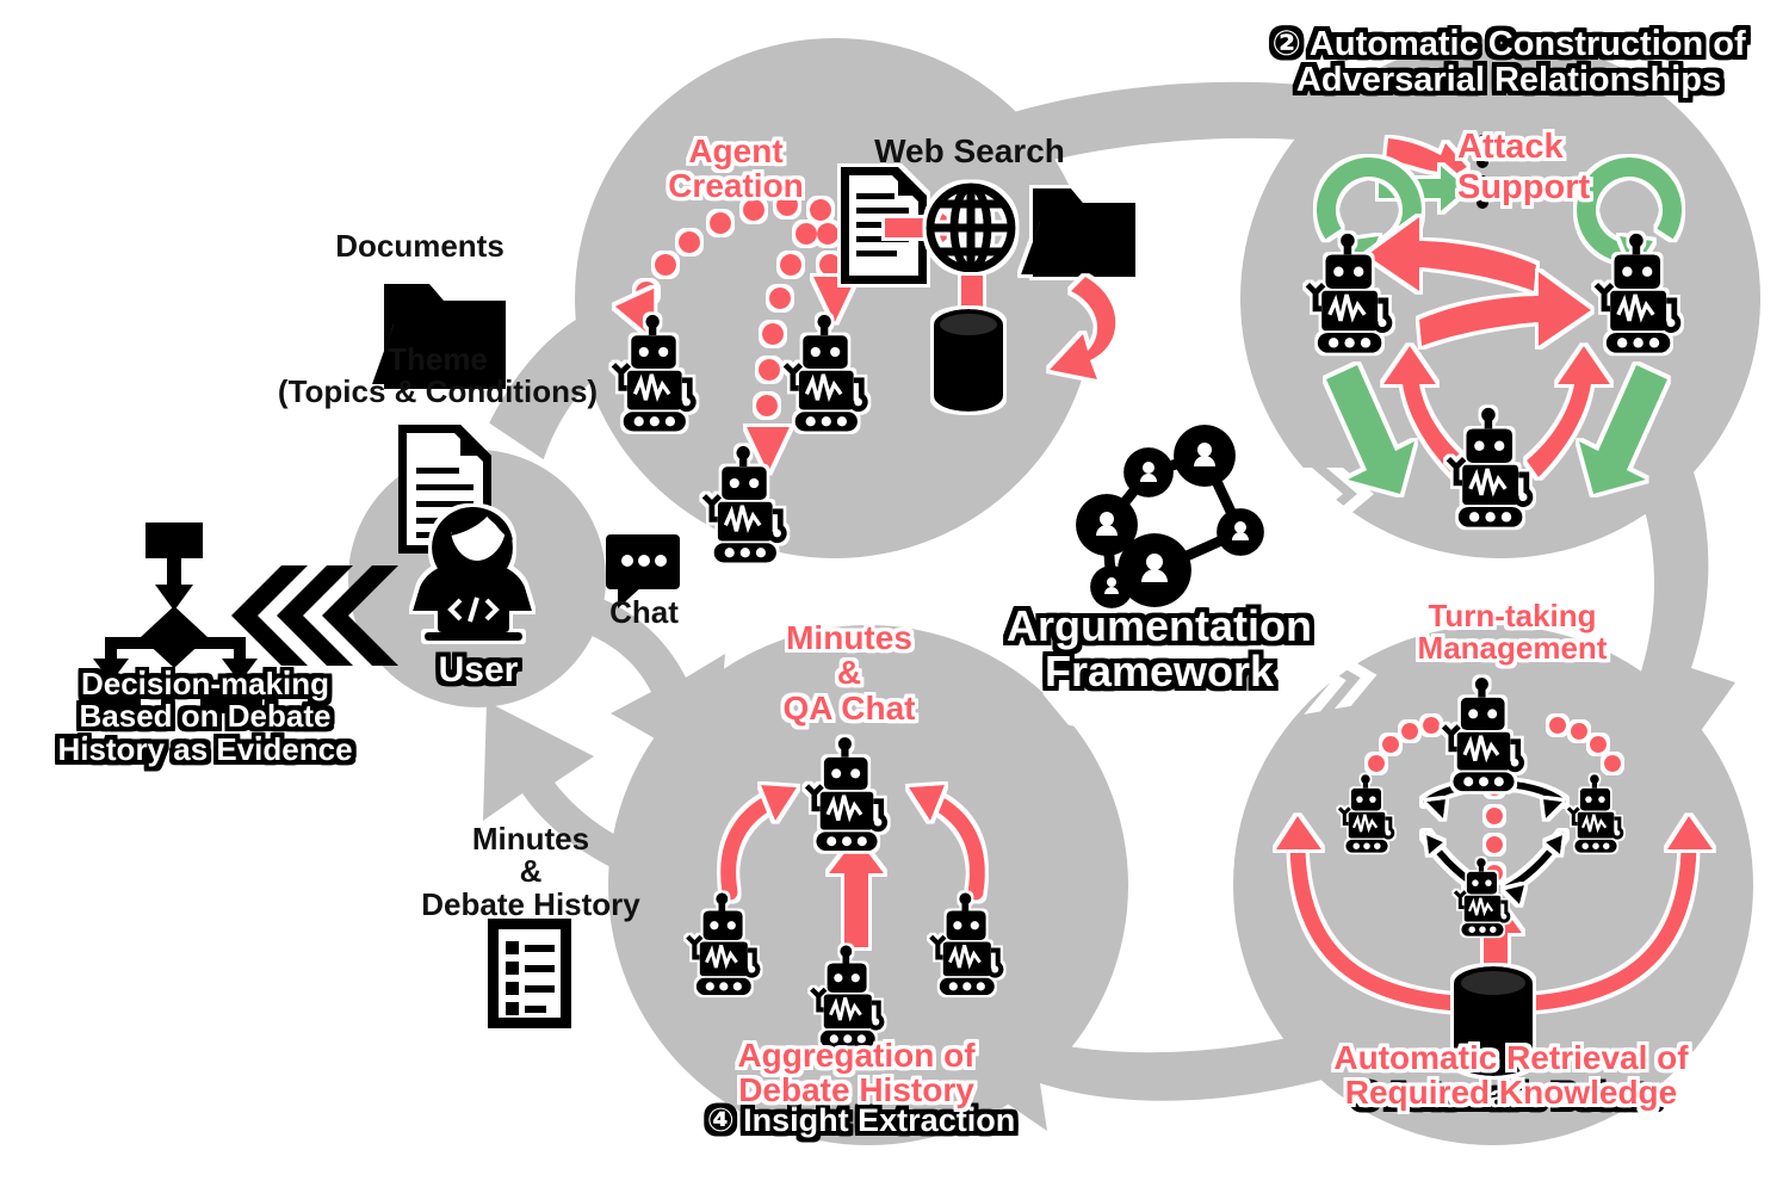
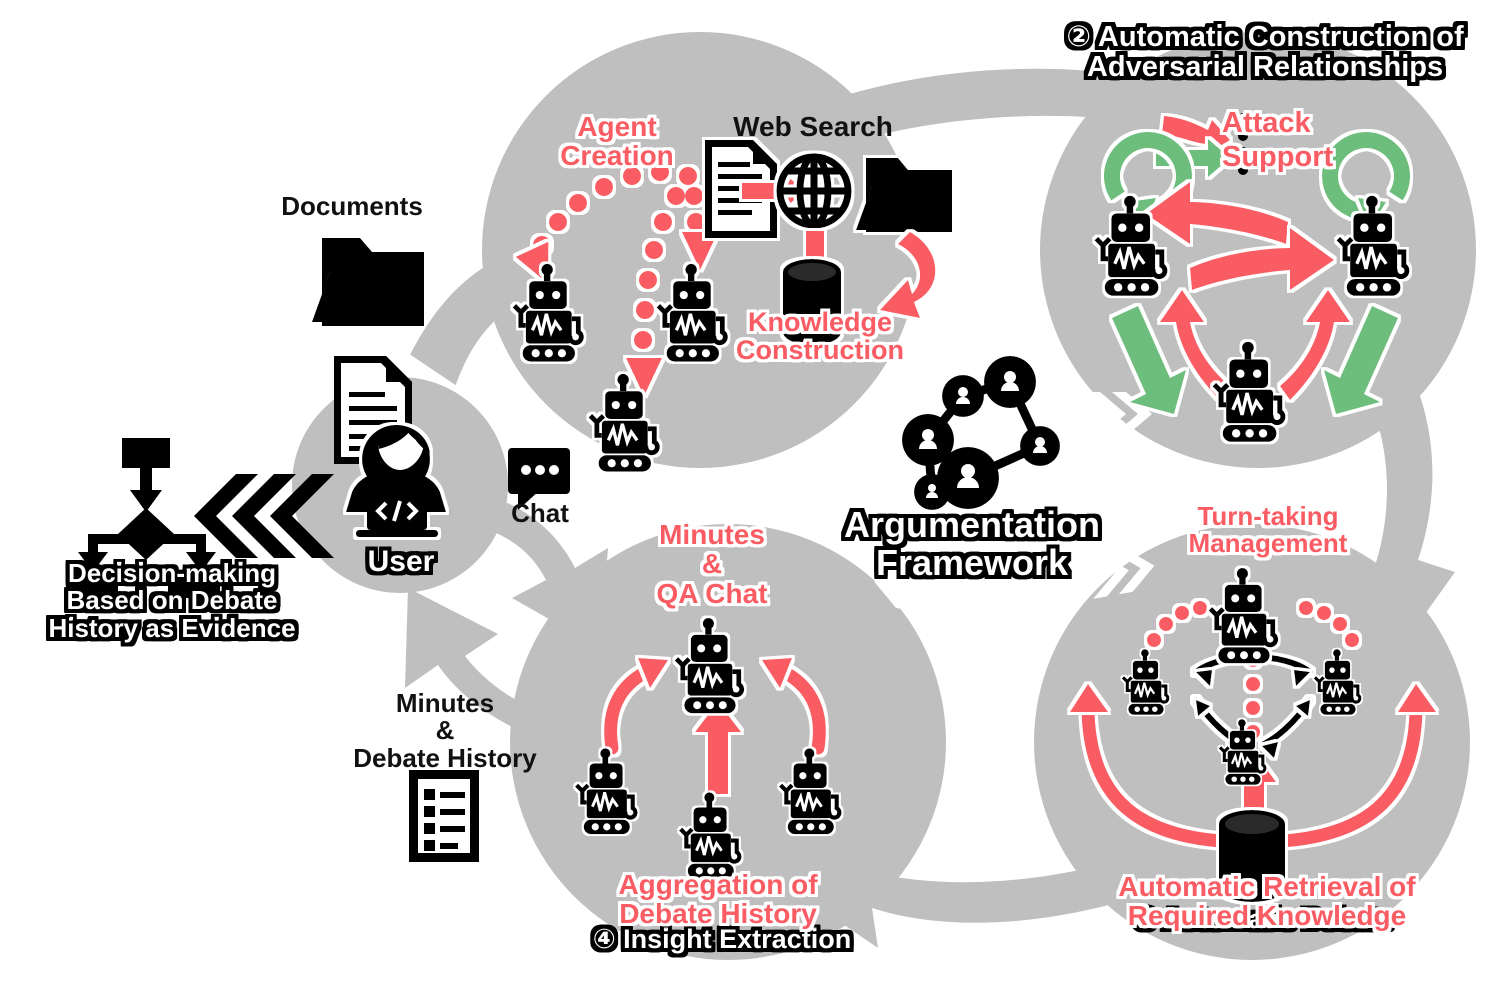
  ② Automatic Construction of
  Adversarial Relationships
  ③ Automatic Debate
  ④ Insight Extraction
  Agent
  Creation
  Web Search
+ Knowledge
+ Construction
  Attack
  Support
  Turn-taking
  Management
  Automatic Retrieval of
  Required Knowledge
  Minutes
  &
  QA Chat
  Aggregation of
  Debate History
  Argumentation
  Framework
  Documents
- (Topics & Conditions)
  User
  Chat
  Minutes
  &
  Debate History
  Decision-making
  Based on Debate
  History as Evidence
